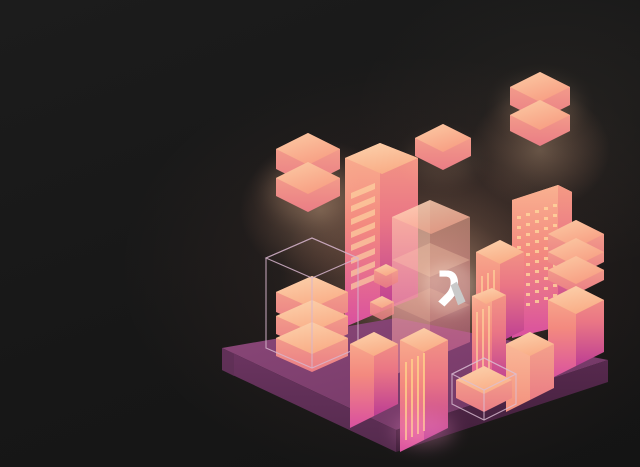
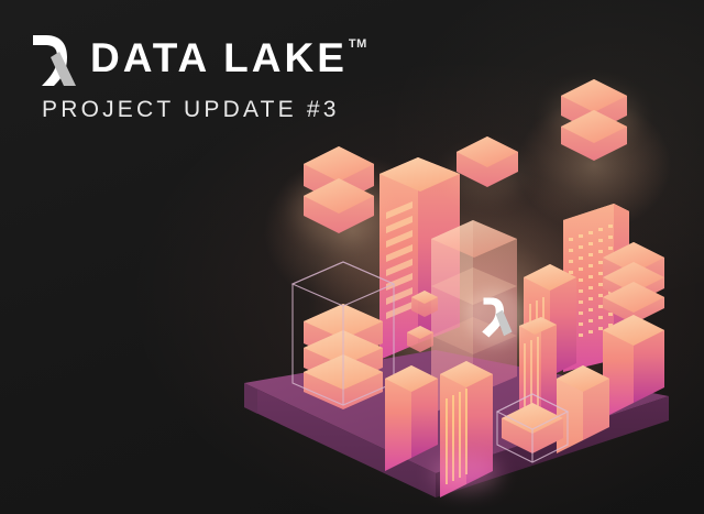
+ DATA LAKE
+ TM
+ PROJECT UPDATE #3
